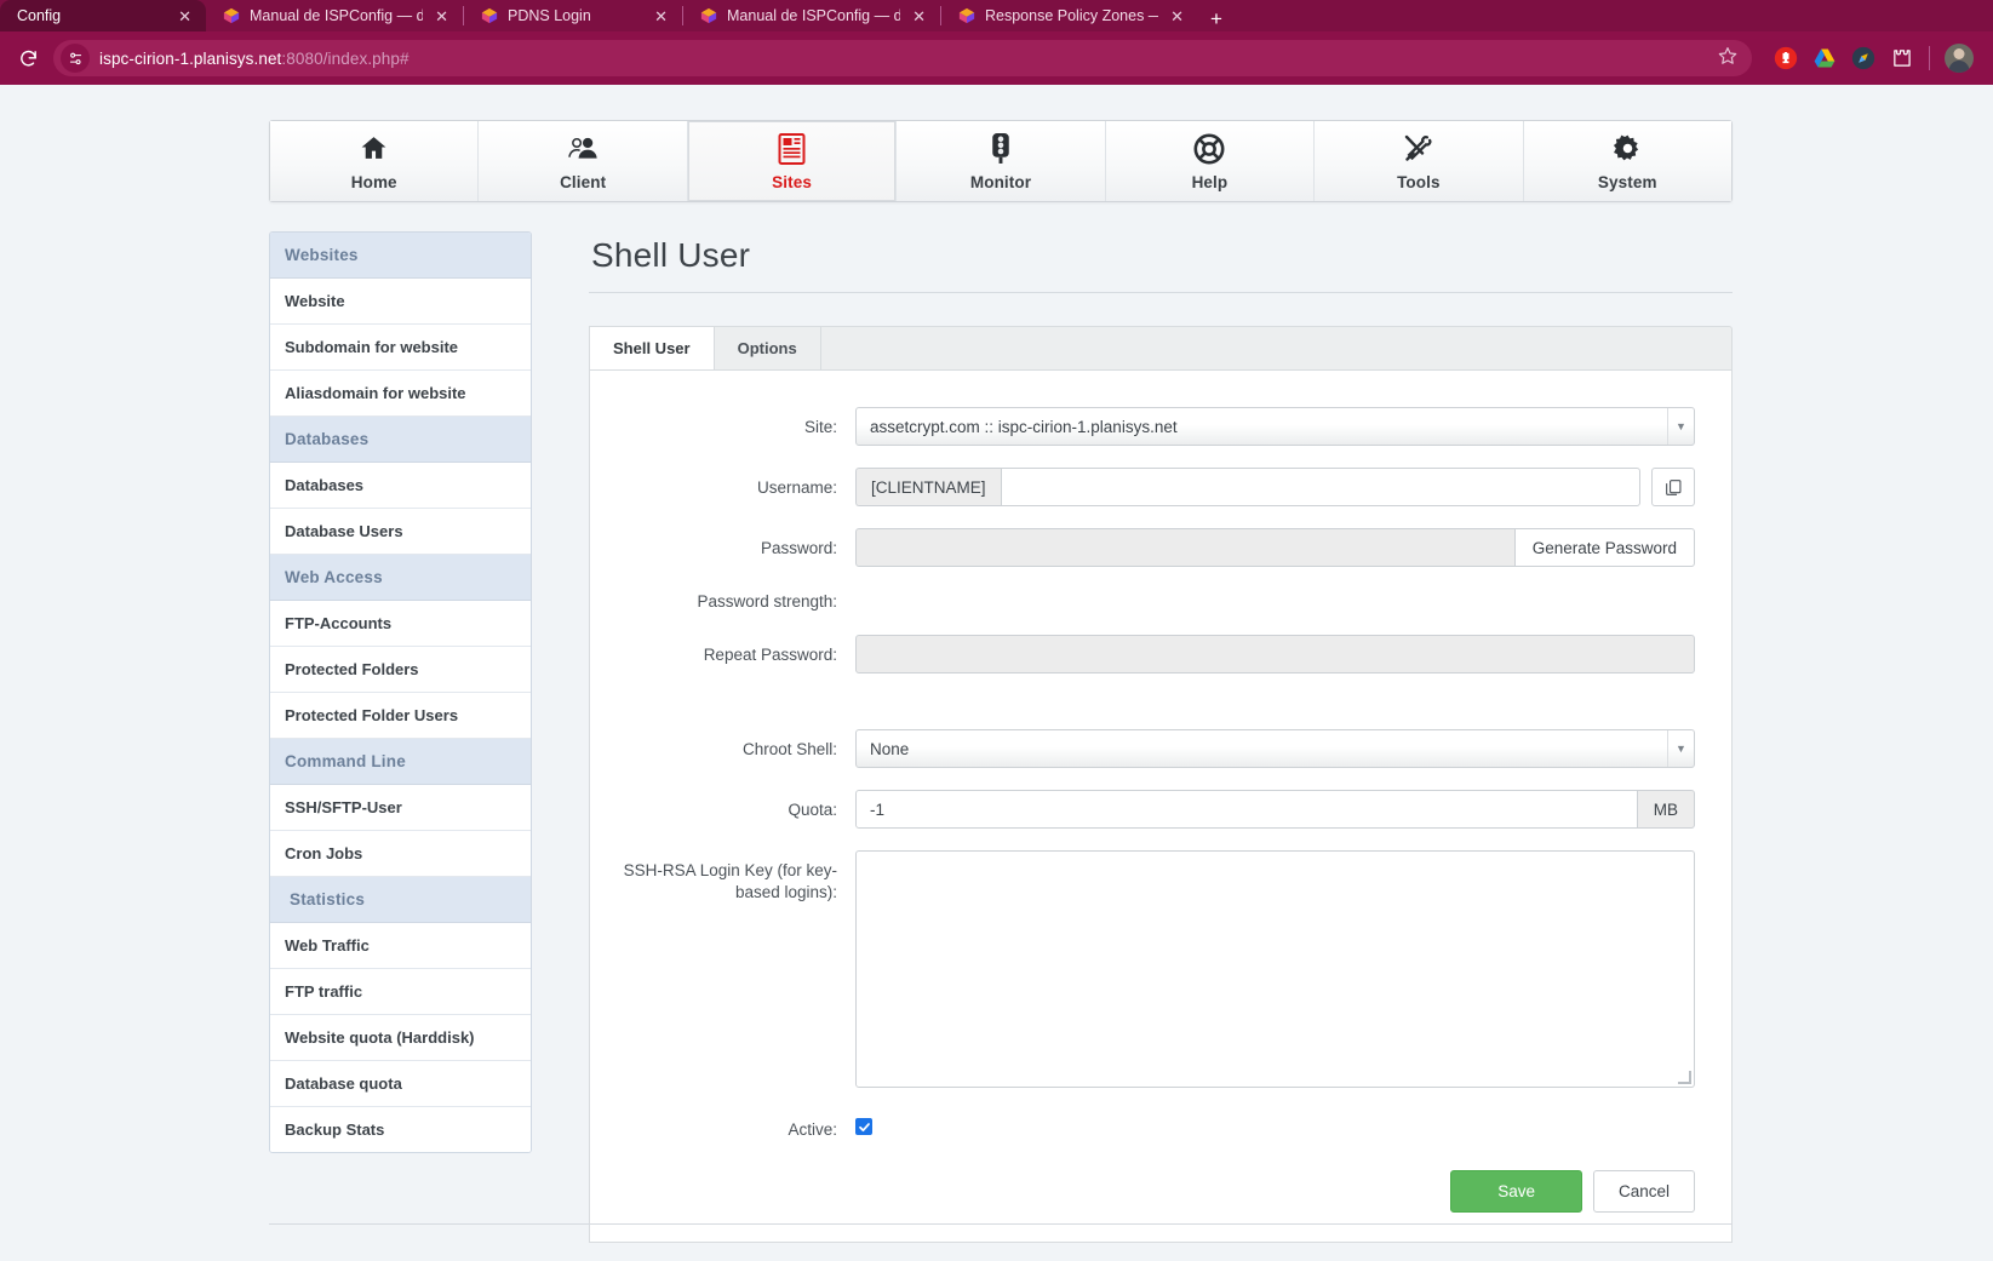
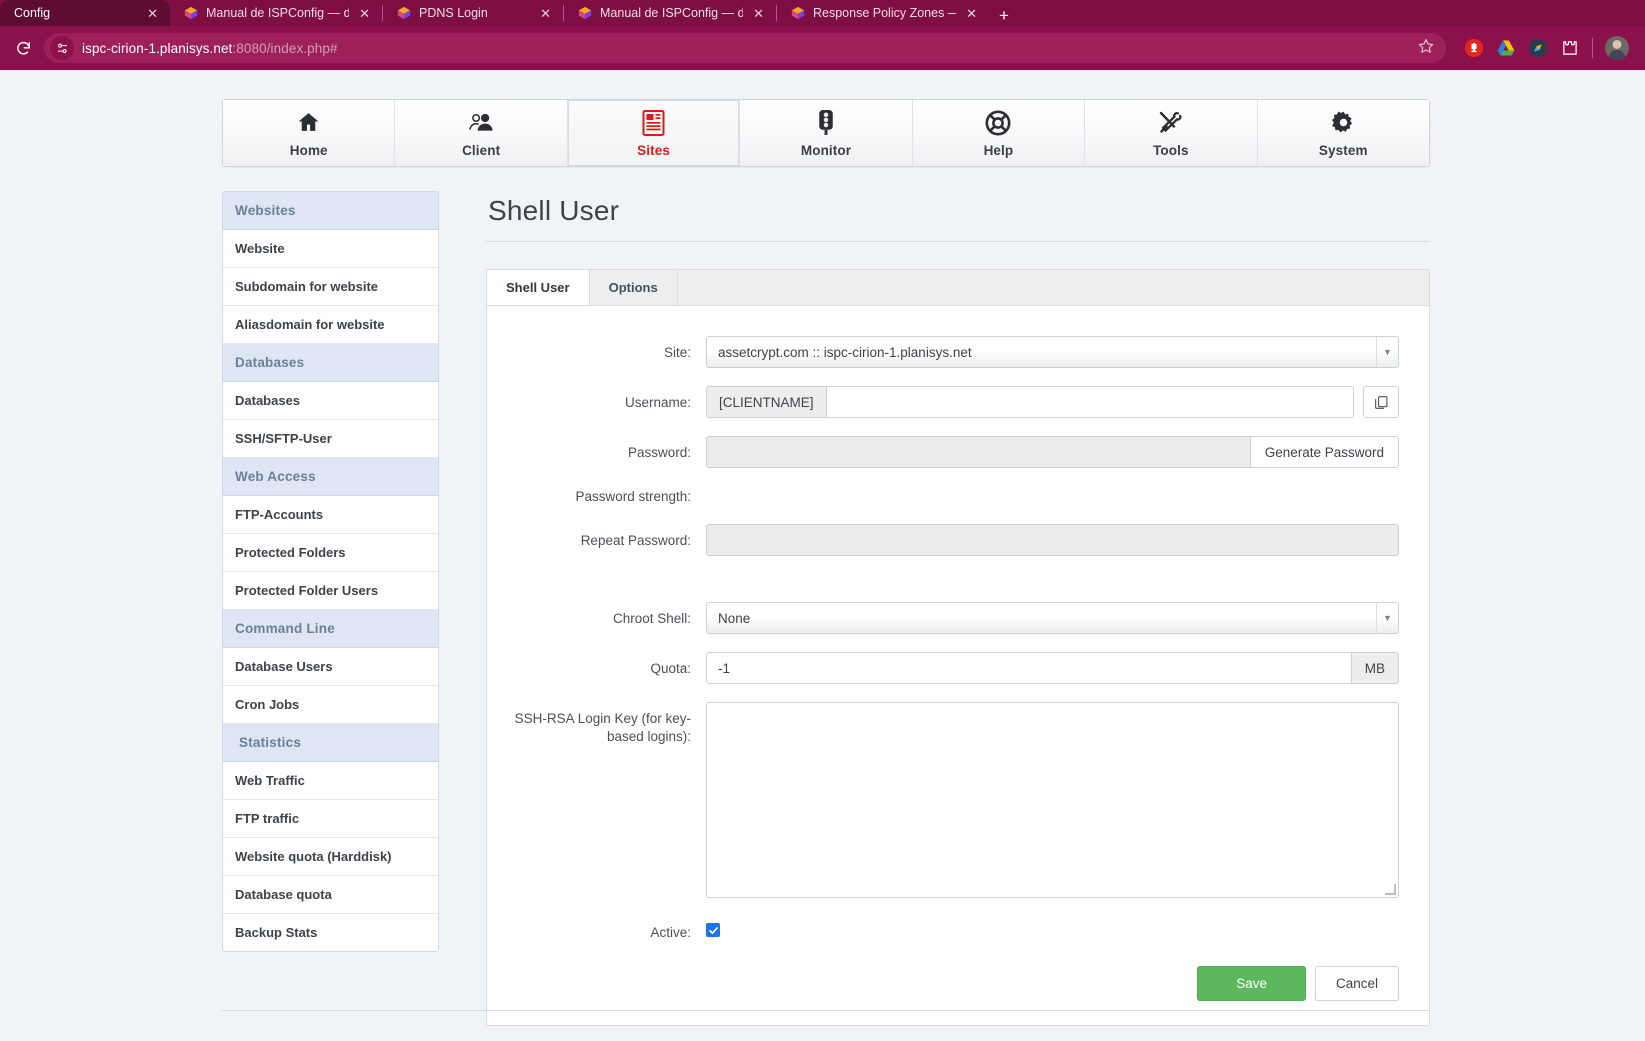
  Config
  ✕
  Manual de ISPConfig — d
  ✕
  PDNS Login
  ✕
  Manual de ISPConfig — d
  ✕
  Response Policy Zones —
  ✕
  +
  ispc-cirion-1.planisys.net:8080/index.php#
  Home
  Client
  Sites
  Monitor
  Help
  Tools
  System
  Websites
  Website
  Subdomain for website
  Aliasdomain for website
  Databases
  Databases
- Database Users
+ SSH/SFTP-User
  Web Access
  FTP-Accounts
  Protected Folders
  Protected Folder Users
  Command Line
- SSH/SFTP-User
+ Database Users
  Cron Jobs
  Statistics
  Web Traffic
  FTP traffic
  Website quota (Harddisk)
  Database quota
  Backup Stats
  Shell User
  Shell User
  Options
  Site:
  assetcrypt.com :: ispc-cirion-1.planisys.net
  ▼
  Username:
  [CLIENTNAME]
  Password:
  Generate Password
  Password strength:
  Repeat Password:
  Chroot Shell:
  None
  ▼
  Quota:
  -1
  MB
  SSH-RSA Login Key (for key-based logins):
  Active:
  Save
  Cancel
